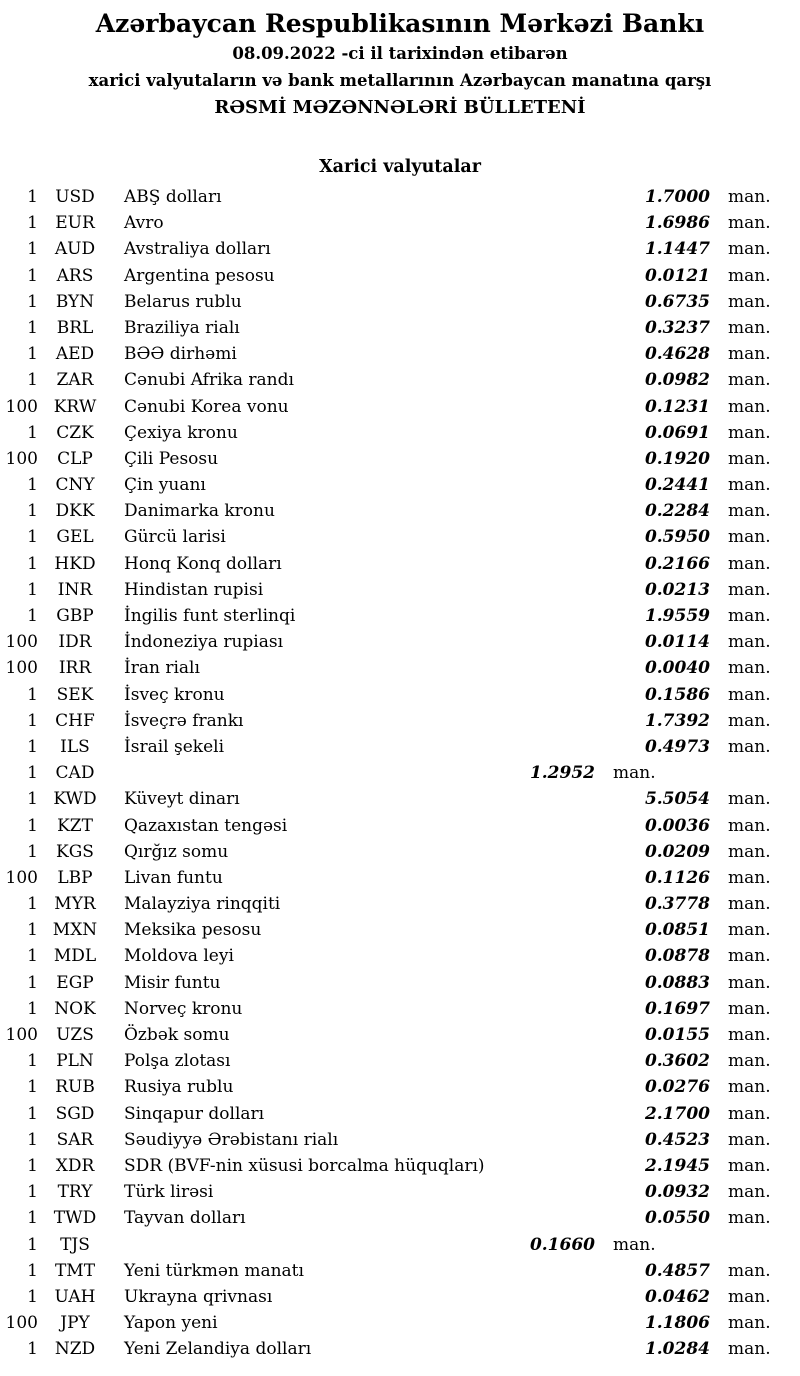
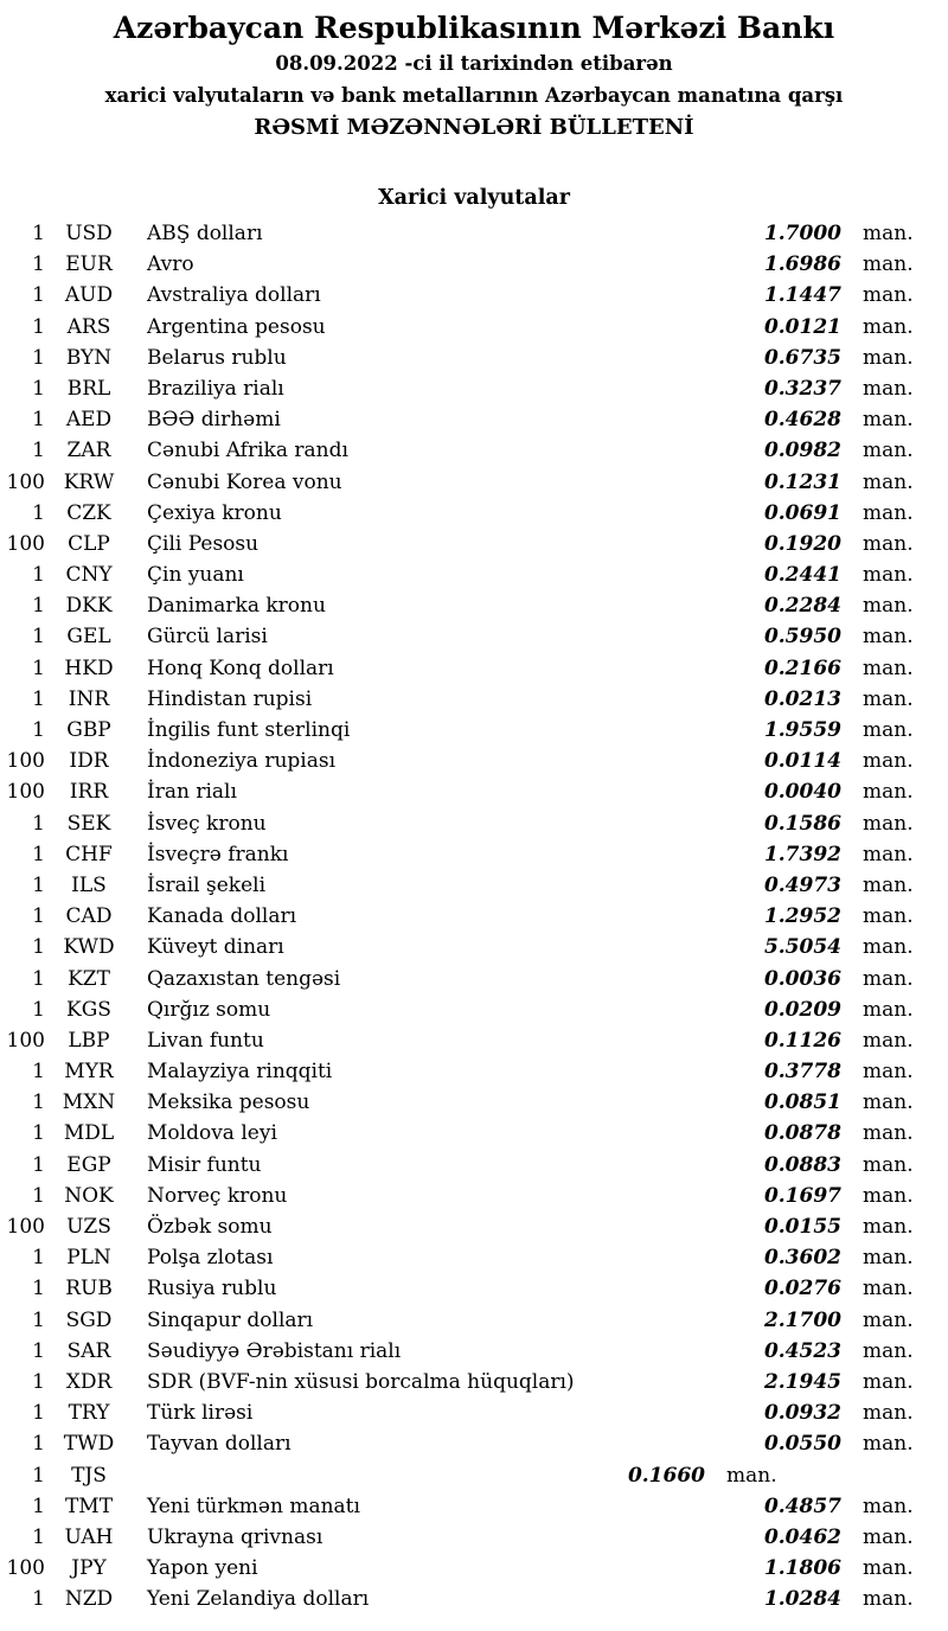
  Azərbaycan Respublikasının Mərkəzi Bankı
  08.09.2022 -ci il tarixindən etibarən
  xarici valyutaların və bank metallarının Azərbaycan manatına qarşı
  RƏSMİ MƏZƏNNƏLƏRİ BÜLLETENİ
  Xarici valyutalar
  1
  USD
  ABŞ dolları
  1.7000
  man.
  1
  EUR
  Avro
  1.6986
  man.
  1
  AUD
  Avstraliya dolları
  1.1447
  man.
  1
  ARS
  Argentina pesosu
  0.0121
  man.
  1
  BYN
  Belarus rublu
  0.6735
  man.
  1
  BRL
  Braziliya rialı
  0.3237
  man.
  1
  AED
  BƏƏ dirhəmi
  0.4628
  man.
  1
  ZAR
  Cənubi Afrika randı
  0.0982
  man.
  100
  KRW
  Cənubi Korea vonu
  0.1231
  man.
  1
  CZK
  Çexiya kronu
  0.0691
  man.
  100
  CLP
  Çili Pesosu
  0.1920
  man.
  1
  CNY
  Çin yuanı
  0.2441
  man.
  1
  DKK
  Danimarka kronu
  0.2284
  man.
  1
  GEL
  Gürcü larisi
  0.5950
  man.
  1
  HKD
  Honq Konq dolları
  0.2166
  man.
  1
  INR
  Hindistan rupisi
  0.0213
  man.
  1
  GBP
  İngilis funt sterlinqi
  1.9559
  man.
  100
  IDR
  İndoneziya rupiası
  0.0114
  man.
  100
  IRR
  İran rialı
  0.0040
  man.
  1
  SEK
  İsveç kronu
  0.1586
  man.
  1
  CHF
  İsveçrə frankı
  1.7392
  man.
  1
  ILS
  İsrail şekeli
  0.4973
  man.
  1
  CAD
+ Kanada dolları
  1.2952
  man.
  1
  KWD
  Küveyt dinarı
  5.5054
  man.
  1
  KZT
  Qazaxıstan tengəsi
  0.0036
  man.
  1
  KGS
  Qırğız somu
  0.0209
  man.
  100
  LBP
  Livan funtu
  0.1126
  man.
  1
  MYR
  Malayziya rinqqiti
  0.3778
  man.
  1
  MXN
  Meksika pesosu
  0.0851
  man.
  1
  MDL
  Moldova leyi
  0.0878
  man.
  1
  EGP
  Misir funtu
  0.0883
  man.
  1
  NOK
  Norveç kronu
  0.1697
  man.
  100
  UZS
  Özbək somu
  0.0155
  man.
  1
  PLN
  Polşa zlotası
  0.3602
  man.
  1
  RUB
  Rusiya rublu
  0.0276
  man.
  1
  SGD
  Sinqapur dolları
  2.1700
  man.
  1
  SAR
  Səudiyyə Ərəbistanı rialı
  0.4523
  man.
  1
  XDR
  SDR (BVF-nin xüsusi borcalma hüquqları)
  2.1945
  man.
  1
  TRY
  Türk lirəsi
  0.0932
  man.
  1
  TWD
  Tayvan dolları
  0.0550
  man.
  1
  TJS
  0.1660
  man.
  1
  TMT
  Yeni türkmən manatı
  0.4857
  man.
  1
  UAH
  Ukrayna qrivnası
  0.0462
  man.
  100
  JPY
  Yapon yeni
  1.1806
  man.
  1
  NZD
  Yeni Zelandiya dolları
  1.0284
  man.
